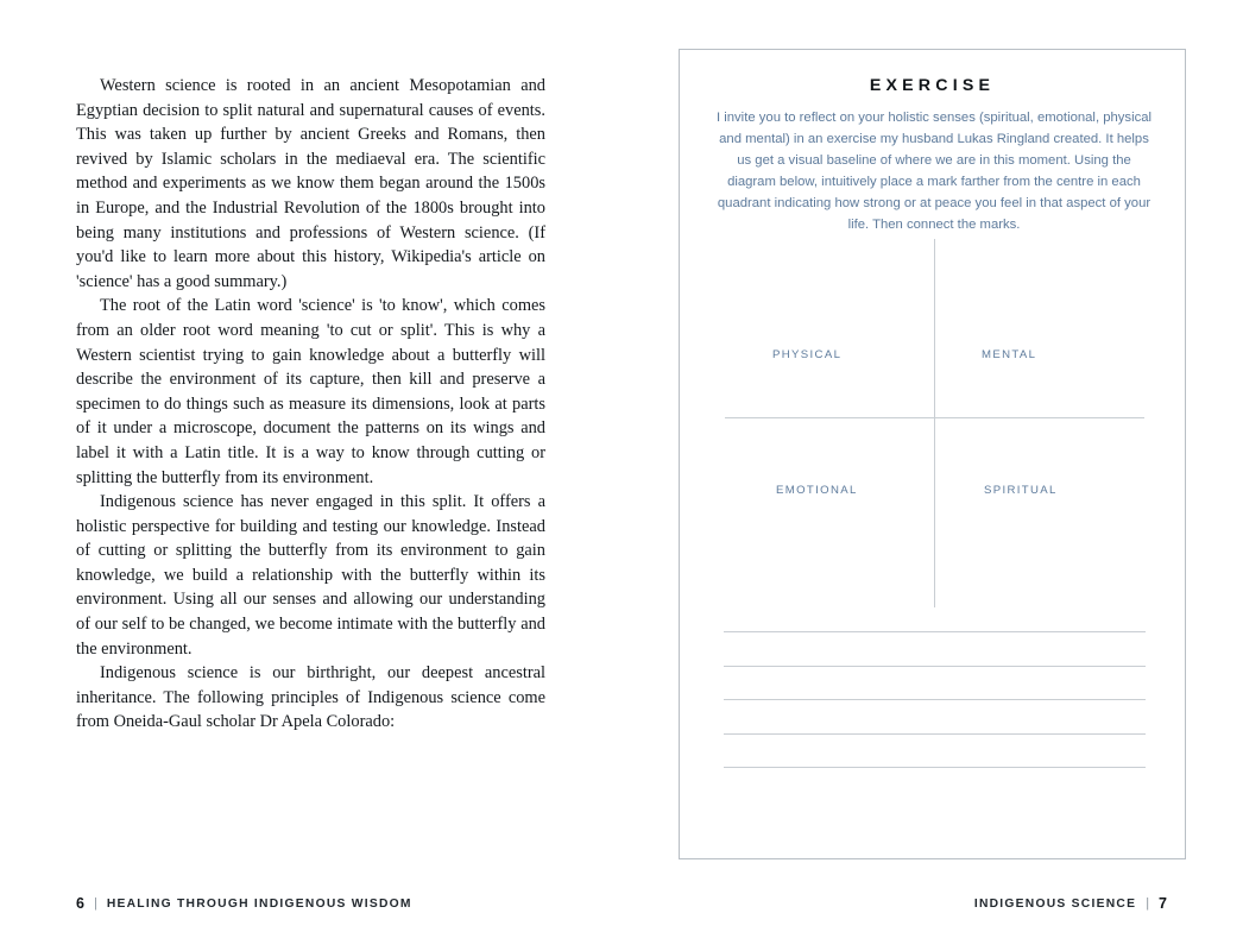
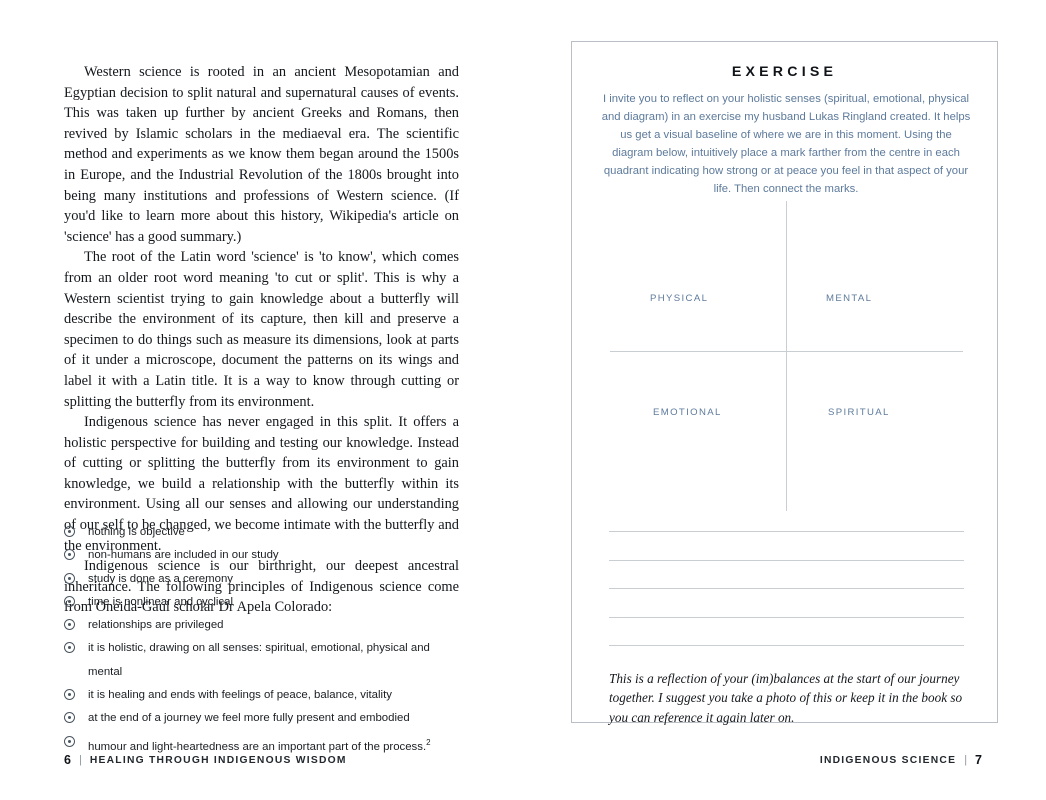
  Western science is rooted in an ancient Mesopotamian and Egyptian decision to split natural and supernatural causes of events. This was taken up further by ancient Greeks and Romans, then revived by Islamic scholars in the mediaeval era. The scientific method and experiments as we know them began around the 1500s in Europe, and the Industrial Revolution of the 1800s brought into being many institutions and professions of Western science. (If you'd like to learn more about this history, Wikipedia's article on 'science' has a good summary.)
  The root of the Latin word 'science' is 'to know', which comes from an older root word meaning 'to cut or split'. This is why a Western scientist trying to gain knowledge about a butterfly will describe the environment of its capture, then kill and preserve a specimen to do things such as measure its dimensions, look at parts of it under a microscope, document the patterns on its wings and label it with a Latin title. It is a way to know through cutting or splitting the butterfly from its environment.
  Indigenous science has never engaged in this split. It offers a holistic perspective for building and testing our knowledge. Instead of cutting or splitting the butterfly from its environment to gain knowledge, we build a relationship with the butterfly within its environment. Using all our senses and allowing our understanding of our self to be changed, we become intimate with the butterfly and the environment.
  Indigenous science is our birthright, our deepest ancestral inheritance. The following principles of Indigenous science come from Oneida-Gaul scholar Dr Apela Colorado:
+ nothing is objective
+ non-humans are included in our study
+ study is done as a ceremony
+ time is nonlinear and cyclical
+ relationships are privileged
+ it is holistic, drawing on all senses: spiritual, emotional, physical and mental
+ it is healing and ends with feelings of peace, balance, vitality
+ at the end of a journey we feel more fully present and embodied
+ humour and light-heartedness are an important part of the process.2
  6
  |
  HEALING THROUGH INDIGENOUS WISDOM
  EXERCISE
- I invite you to reflect on your holistic senses (spiritual, emotional, physical and mental) in an exercise my husband Lukas Ringland created. It helps us get a visual baseline of where we are in this moment. Using the diagram below, intuitively place a mark farther from the centre in each quadrant indicating how strong or at peace you feel in that aspect of your life. Then connect the marks.
+ I invite you to reflect on your holistic senses (spiritual, emotional, physical and diagram) in an exercise my husband Lukas Ringland created. It helps us get a visual baseline of where we are in this moment. Using the diagram below, intuitively place a mark farther from the centre in each quadrant indicating how strong or at peace you feel in that aspect of your life. Then connect the marks.
  PHYSICAL
  MENTAL
  EMOTIONAL
  SPIRITUAL
+ This is a reflection of your (im)balances at the start of our journey together. I suggest you take a photo of this or keep it in the book so you can reference it again later on.
  INDIGENOUS SCIENCE
  |
  7
